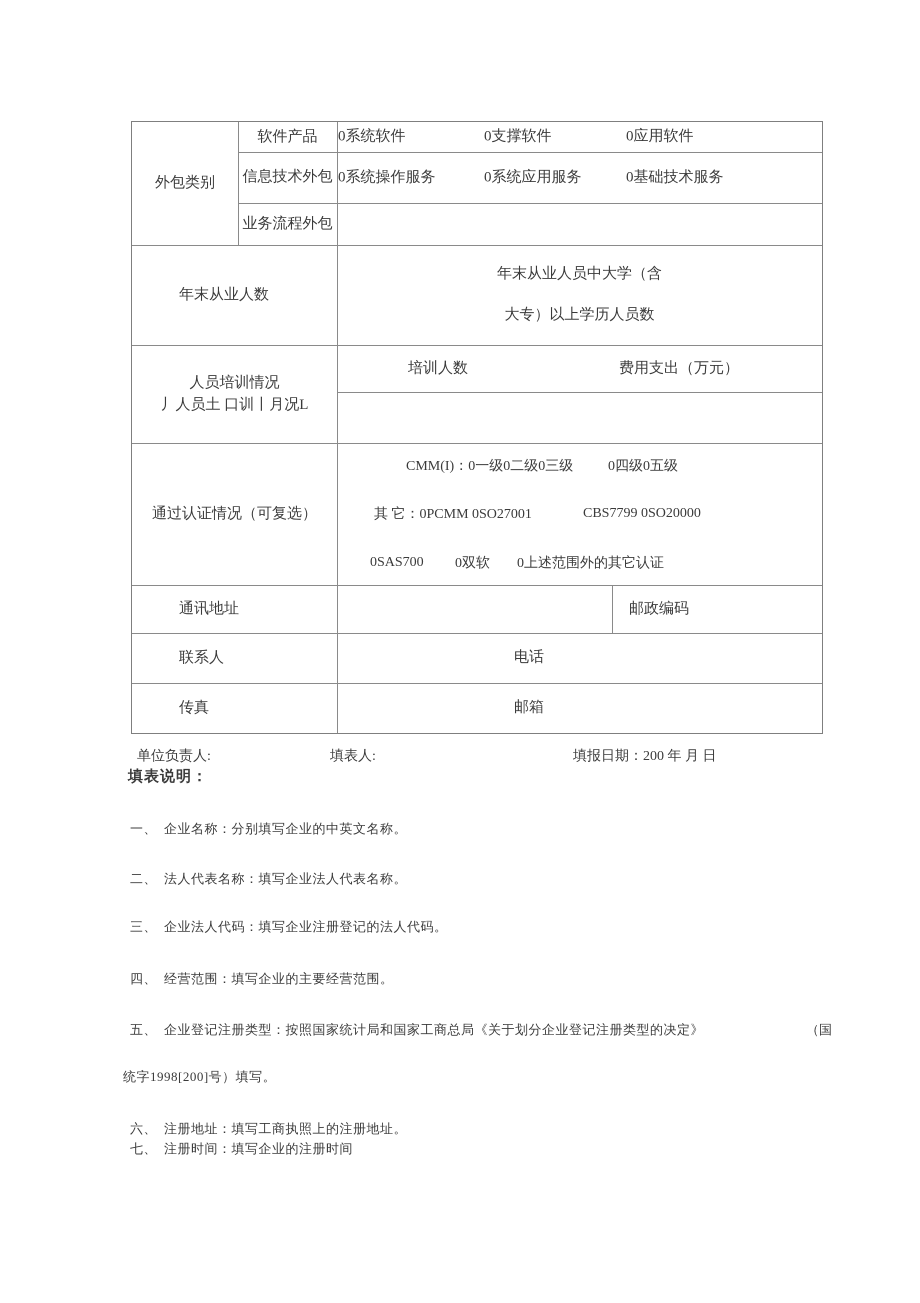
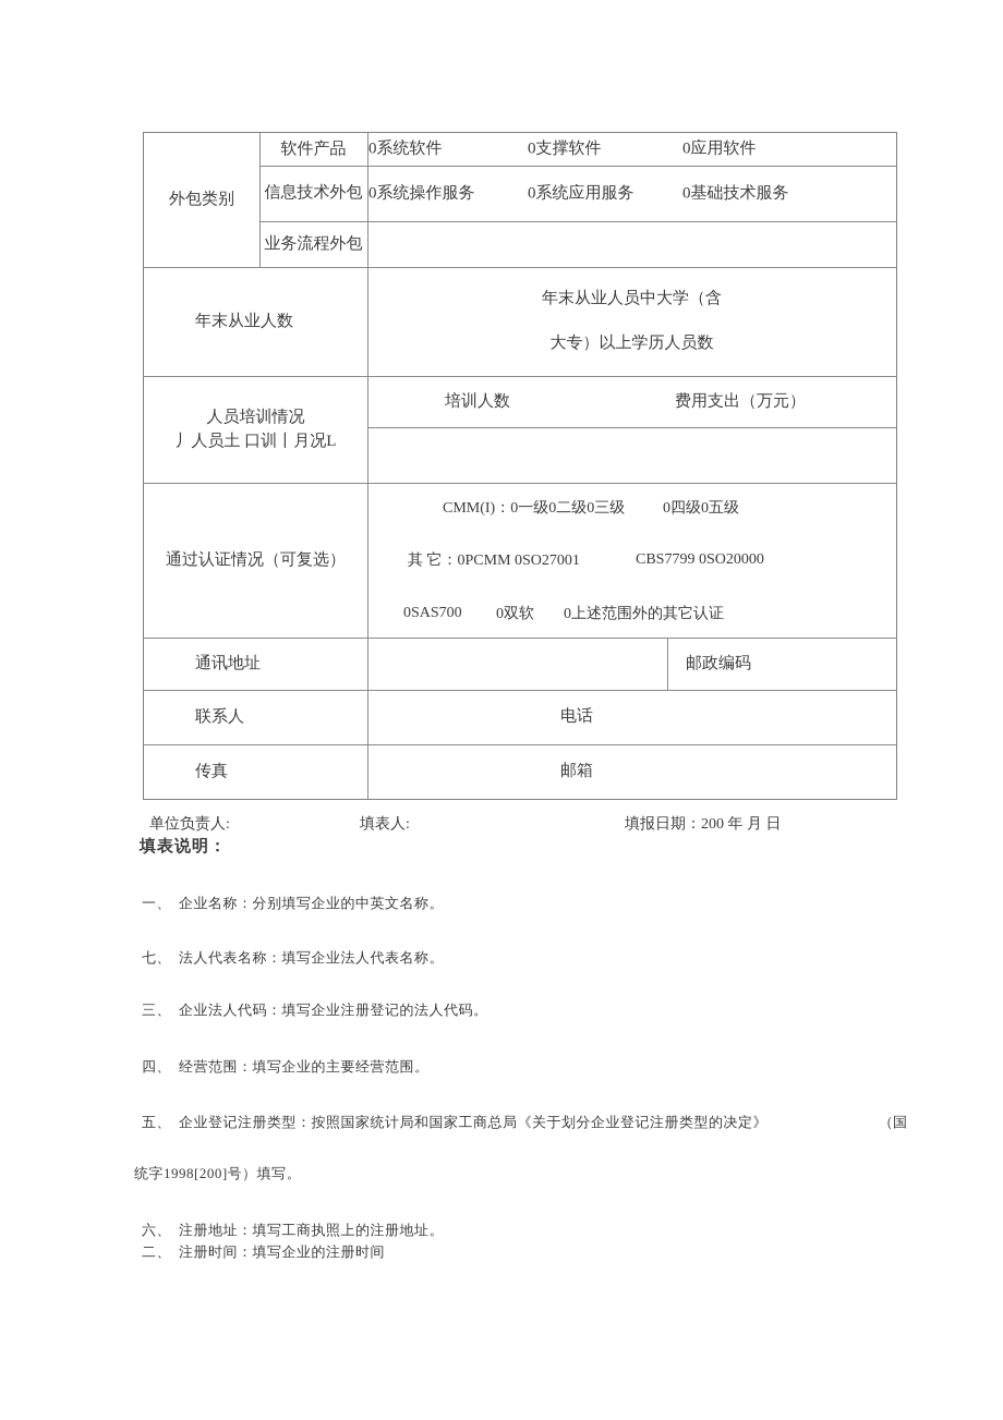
  外包类别
  软件产品
  0系统软件
  0支撑软件
  0应用软件
  信息技术外包
  0系统操作服务
  0系统应用服务
  0基础技术服务
  业务流程外包
  年末从业人数
  年末从业人员中大学（含
  大专）以上学历人员数
  人员培训情况
  丿人员土 口训丨月况L
  培训人数
  费用支出（万元）
  通过认证情况（可复选）
  CMM(I)：0一级0二级0三级
  0四级0五级
  其 它：0PCMM 0SO27001
  CBS7799 0SO20000
  0SAS700
  0双软
  0上述范围外的其它认证
  通讯地址
  邮政编码
  联系人
  电话
  传真
  邮箱
  单位负责人:
  填表人:
  填报日期：200 年 月 日
  填表说明：
  一、 企业名称：分别填写企业的中英文名称。
- 二、 法人代表名称：填写企业法人代表名称。
+ 七、 法人代表名称：填写企业法人代表名称。
  三、 企业法人代码：填写企业注册登记的法人代码。
  四、 经营范围：填写企业的主要经营范围。
  五、 企业登记注册类型：按照国家统计局和国家工商总局《关于划分企业登记注册类型的决定》
  （国
  统字1998[200]号）填写。
  六、 注册地址：填写工商执照上的注册地址。
- 七、 注册时间：填写企业的注册时间
+ 二、 注册时间：填写企业的注册时间
